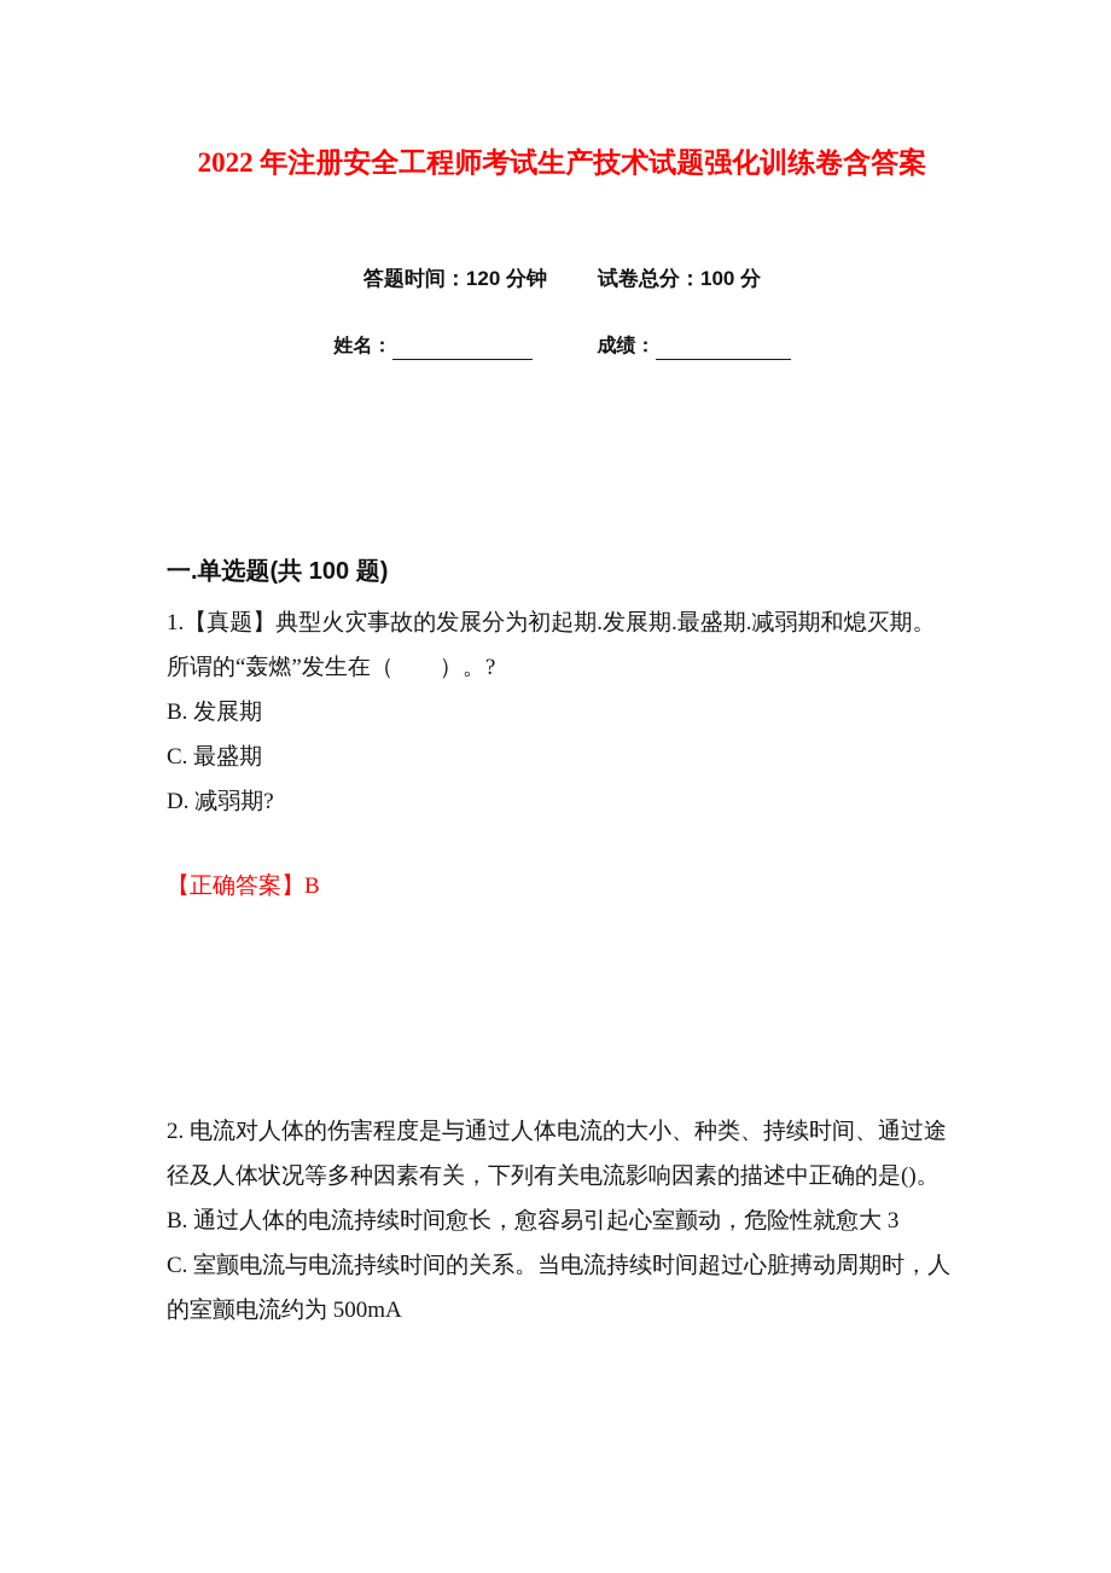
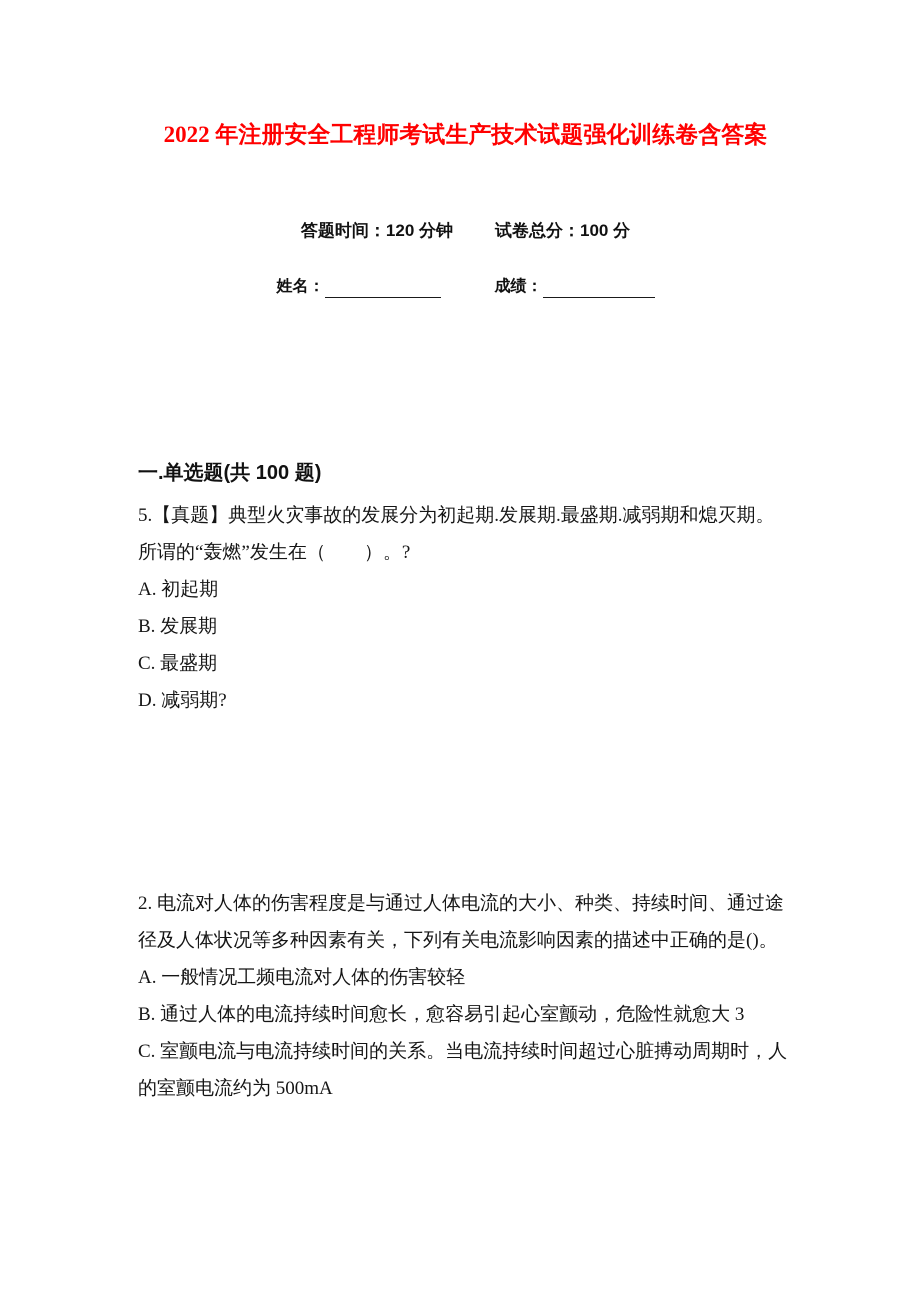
  2022 年注册安全工程师考试生产技术试题强化训练卷含答案
  答题时间：120 分钟
  试卷总分：100 分
  姓名：
  成绩：
  一.单选题(共 100 题)
- 1.【真题】典型火灾事故的发展分为初起期.发展期.最盛期.减弱期和熄灭期。所谓的“轰燃”发生在（ ）。?
+ 5.【真题】典型火灾事故的发展分为初起期.发展期.最盛期.减弱期和熄灭期。所谓的“轰燃”发生在（ ）。?
+ A. 初起期
  B. 发展期
  C. 最盛期
  D. 减弱期?
- 【正确答案】B
  2. 电流对人体的伤害程度是与通过人体电流的大小、种类、持续时间、通过途径及人体状况等多种因素有关，下列有关电流影响因素的描述中正确的是()。
+ A. 一般情况工频电流对人体的伤害较轻
  B. 通过人体的电流持续时间愈长，愈容易引起心室颤动，危险性就愈大 3
  C. 室颤电流与电流持续时间的关系。当电流持续时间超过心脏搏动周期时，人的室颤电流约为 500mA
